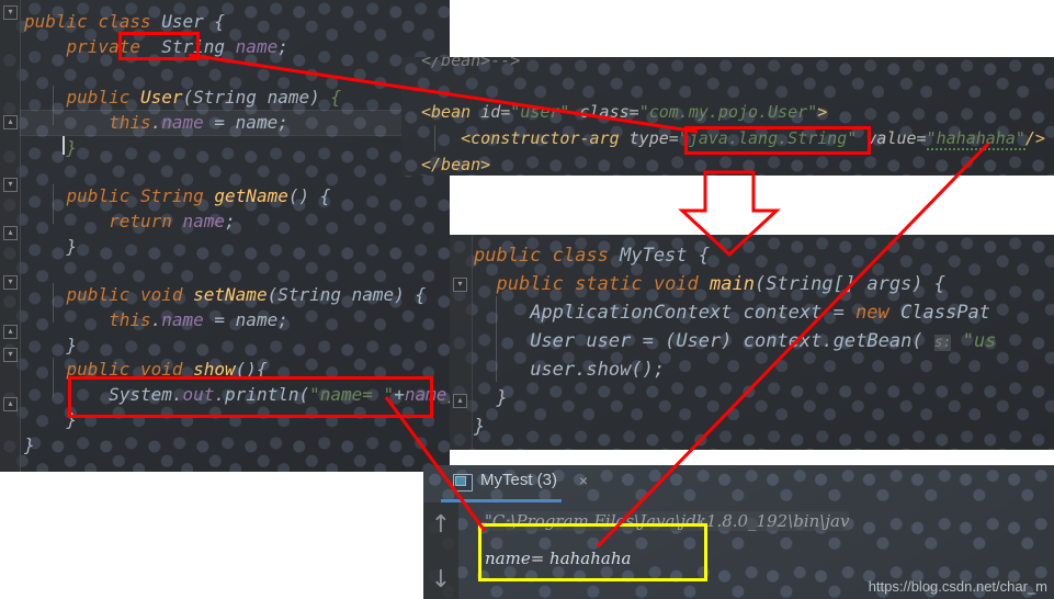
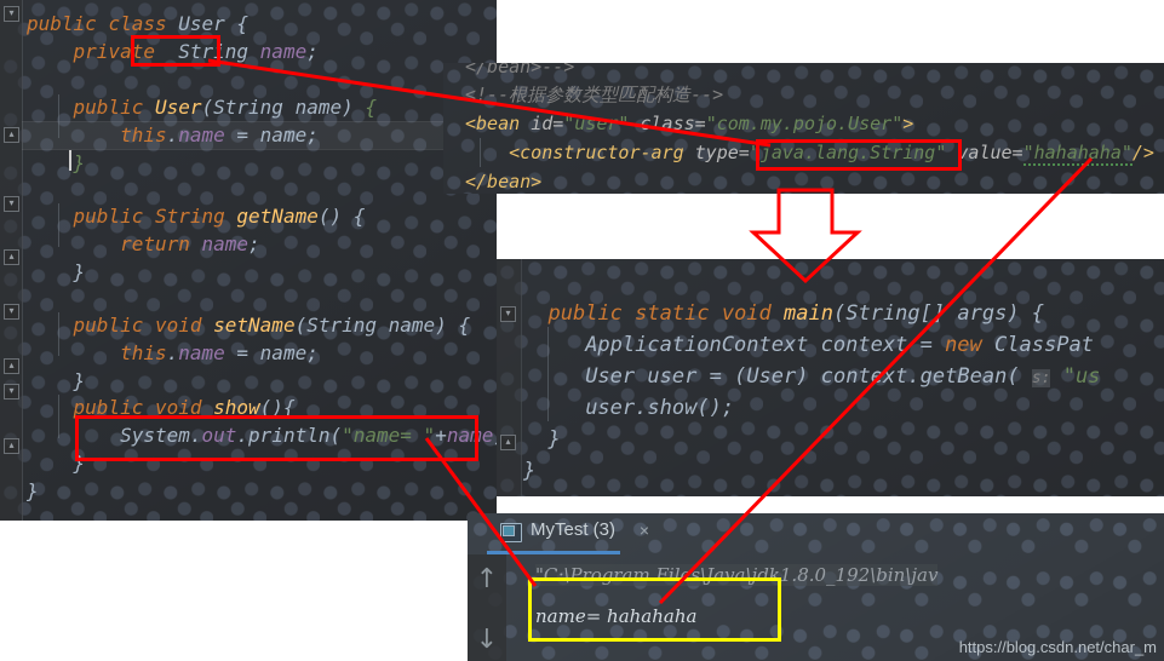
  ▾
  ▴
  ▾
  ▴
  ▾
  ▴
  ▾
  ▴
  public class User {
  private String name;
  public User(String name) {
  this.name = name;
  }
  public String getName() {
  return name;
  }
  public void setName(String name) {
  this.name = name;
  }
  public void show(){
  System.out.println("name= "+name
  }
  }
  </bean>-->
+ <!--根据参数类型匹配构造-->
  <bean id="user class="com.my.pojo.User">
  <constructor-arg type="java.lang.String" value="hahahaha"/>
  </bean>
  ▾
  ▴
- public class MyTest {
  public static void main(String[ args) {
  ApplicationContext context = new ClassPat
  User user = (User) context.getBean( s: "us
  user.show();
  }
  }
  MyTest (3)
  ×
  ↑
  ↓
  "C:\Program Fils\Java\jdk1.8.0_192\bin\jav
  name= hahahaha
  https://blog.csdn.net/char_m
